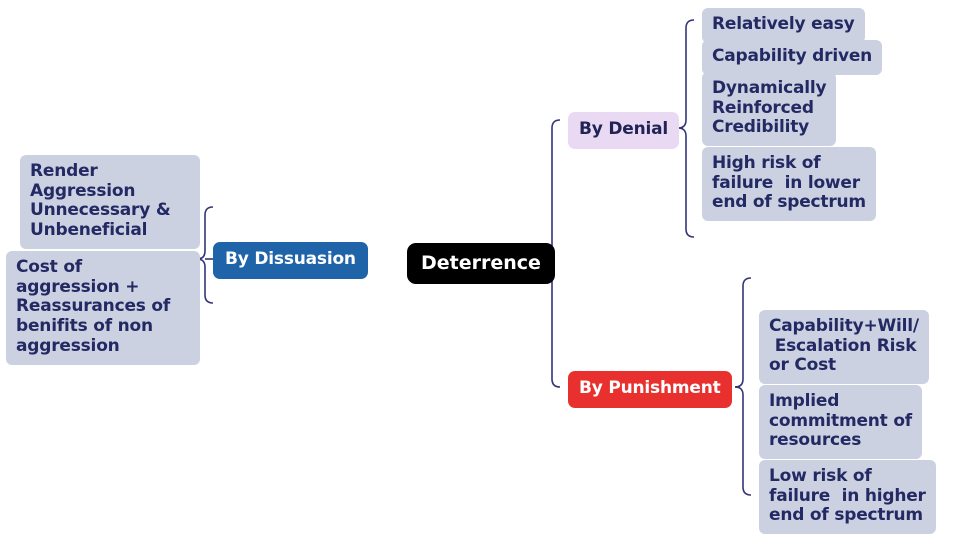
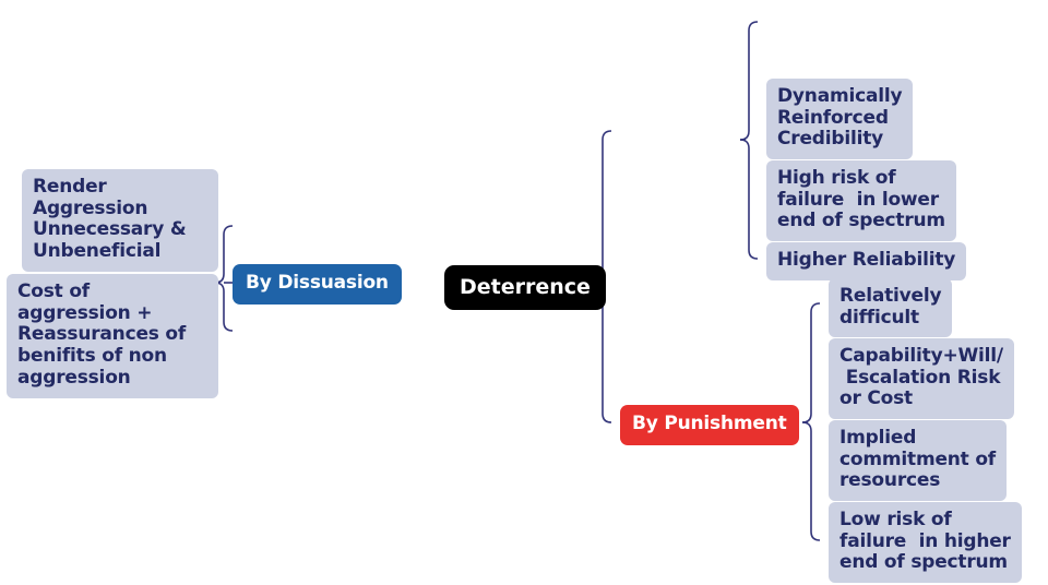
  Deterrence
  By Dissuasion
- By Denial
  By Punishment
  Render
  Aggression
  Unnecessary &
  Unbeneficial
  Cost of
  aggression +
  Reassurances of
  benifits of non
  aggression
- Relatively easy
- Capability driven
  Dynamically
  Reinforced
  Credibility
  High risk of
  failure in lower
  end of spectrum
+ Higher Reliability
+ Relatively
+ difficult
  Capability+Will/
  Escalation Risk
  or Cost
  Implied
  commitment of
  resources
  Low risk of
  failure in higher
  end of spectrum
